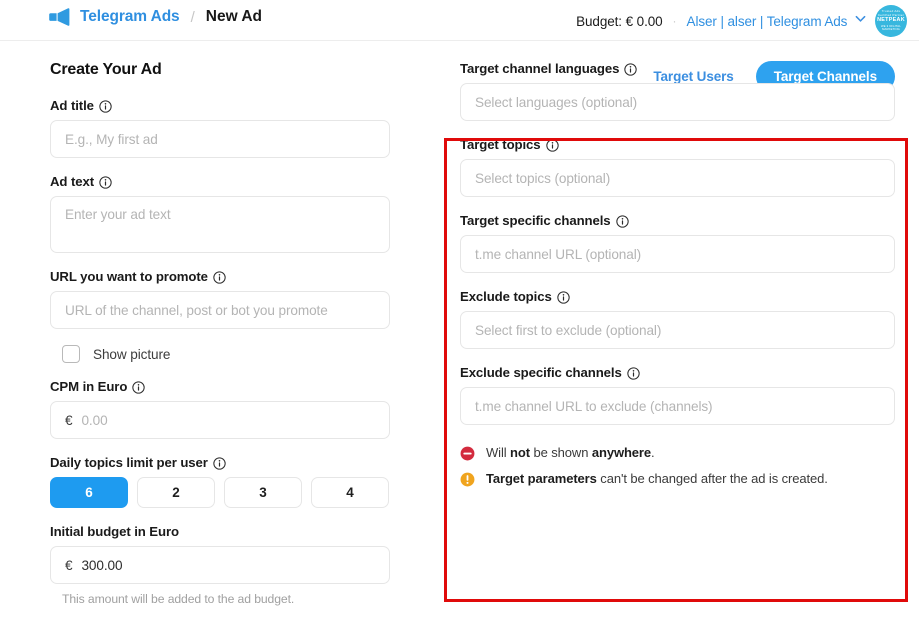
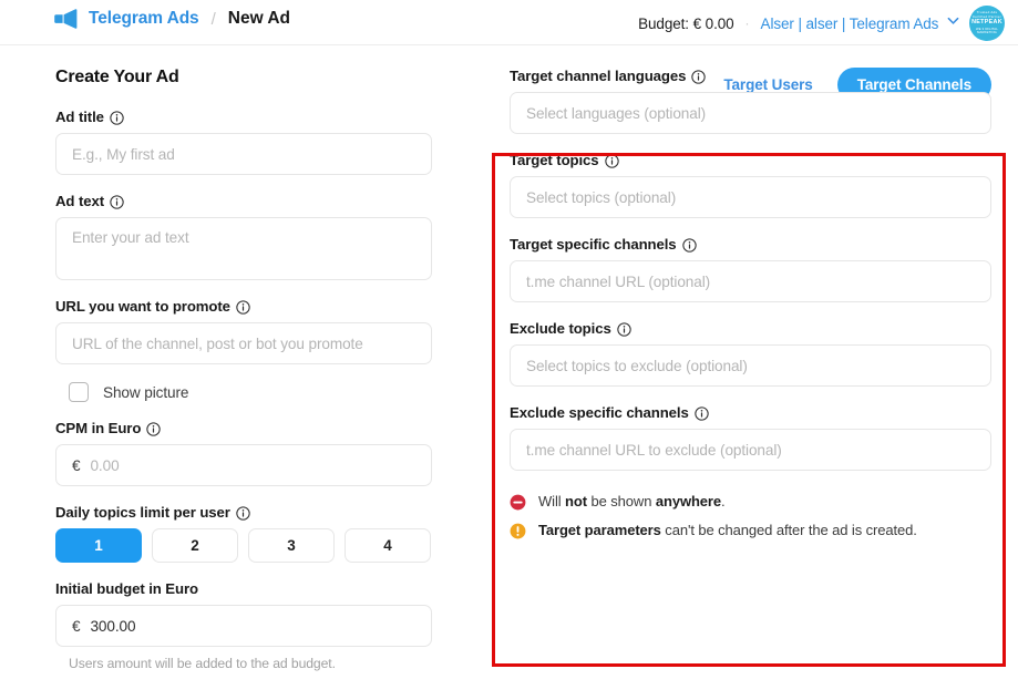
  Telegram Ads
  /
  New Ad
  Budget: € 0.00
  ·
  Alser | alser | Telegram Ads
  Target Users
  Target Channels
  Create Your Ad
  Ad title
  E.g., My first ad
  Ad text
  Enter your ad text
  URL you want to promote
  URL of the channel, post or bot you promote
  Show picture
  CPM in Euro
  €
  0.00
  Daily topics limit per user
- 6
+ 1
  2
  3
  4
  Initial budget in Euro
  €
  300.00
- This amount will be added to the ad budget.
+ Users amount will be added to the ad budget.
  Target channel languages
  Select languages (optional)
  Target topics
  Select topics (optional)
  Target specific channels
  t.me channel URL (optional)
  Exclude topics
- Select first to exclude (optional)
+ Select topics to exclude (optional)
  Exclude specific channels
- t.me channel URL to exclude (channels)
+ t.me channel URL to exclude (optional)
  Will not be shown anywhere.
  Target parameters can't be changed after the ad is created.
